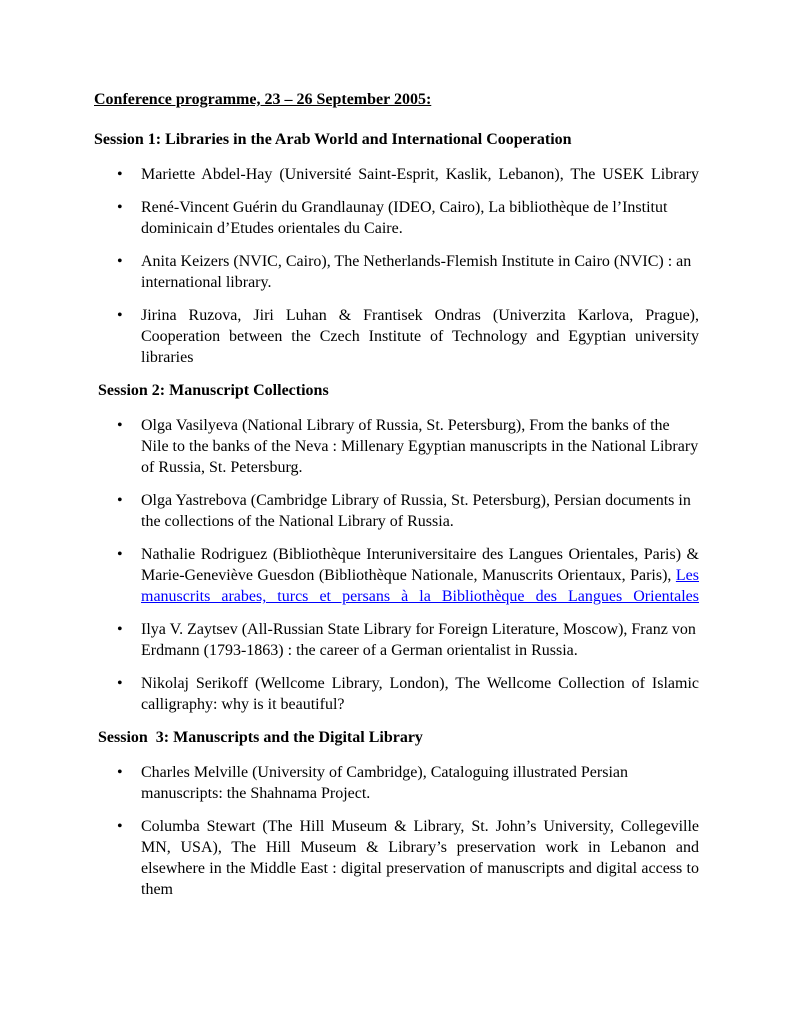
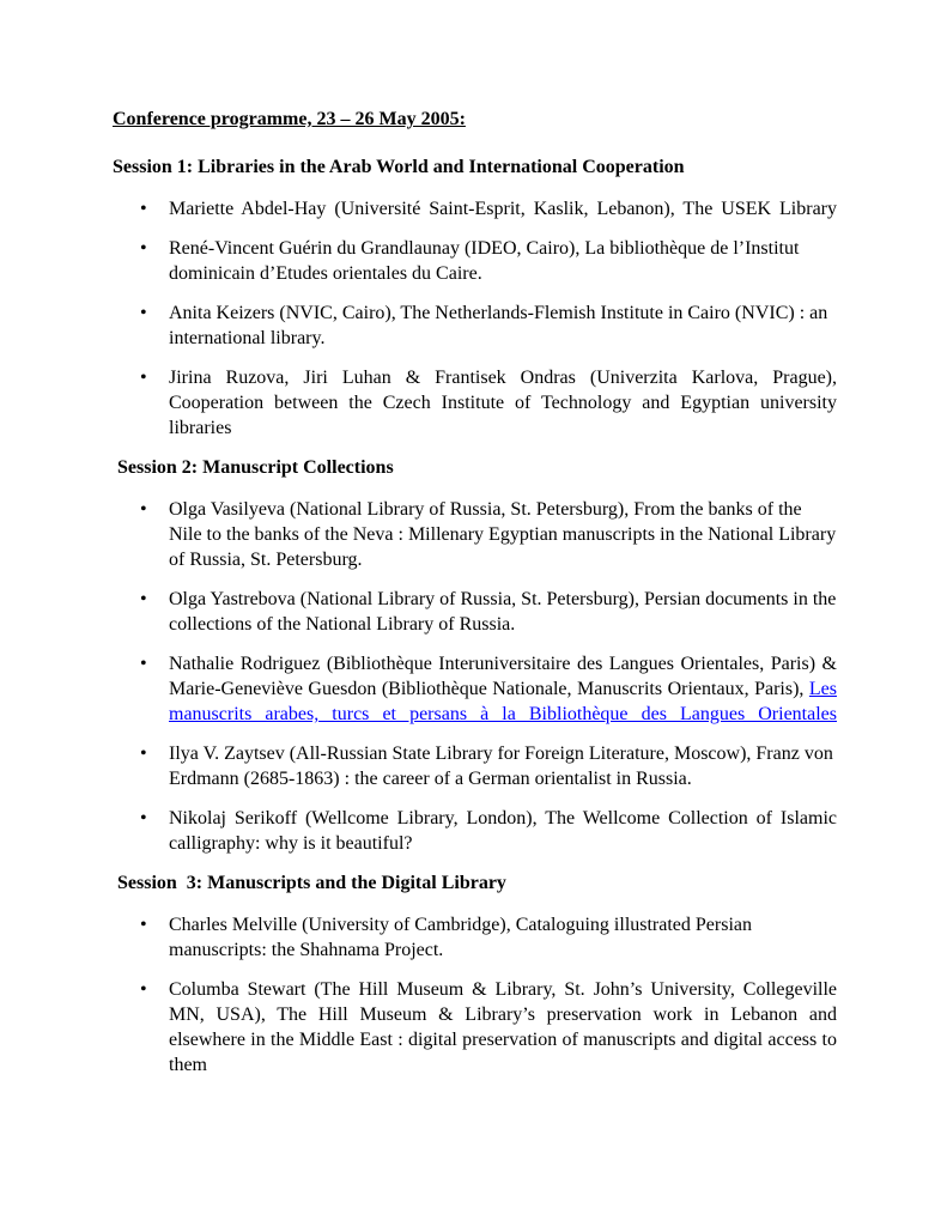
- Conference programme, 23 – 26 September 2005:
+ Conference programme, 23 – 26 May 2005:
  Session 1: Libraries in the Arab World and International Cooperation
  •
  Mariette Abdel-Hay (Université Saint-Esprit, Kaslik, Lebanon), The USEK Library
  •
  René-Vincent Guérin du Grandlaunay (IDEO, Cairo), La bibliothèque de l’Institut dominicain d’Etudes orientales du Caire.
  •
  Anita Keizers (NVIC, Cairo), The Netherlands-Flemish Institute in Cairo (NVIC) : an international library.
  •
  Jirina Ruzova, Jiri Luhan & Frantisek Ondras (Univerzita Karlova, Prague), Cooperation between the Czech Institute of Technology and Egyptian university libraries
  Session 2: Manuscript Collections
  •
  Olga Vasilyeva (National Library of Russia, St. Petersburg), From the banks of the Nile to the banks of the Neva : Millenary Egyptian manuscripts in the National Library of Russia, St. Petersburg.
  •
- Olga Yastrebova (Cambridge Library of Russia, St. Petersburg), Persian documents in the collections of the National Library of Russia.
+ Olga Yastrebova (National Library of Russia, St. Petersburg), Persian documents in the collections of the National Library of Russia.
  •
  Nathalie Rodriguez (Bibliothèque Interuniversitaire des Langues Orientales, Paris) & Marie-Geneviève Guesdon (Bibliothèque Nationale, Manuscrits Orientaux, Paris), Les manuscrits arabes, turcs et persans à la Bibliothèque des Langues Orientales
  •
- Ilya V. Zaytsev (All-Russian State Library for Foreign Literature, Moscow), Franz von Erdmann (1793-1863) : the career of a German orientalist in Russia.
+ Ilya V. Zaytsev (All-Russian State Library for Foreign Literature, Moscow), Franz von Erdmann (2685-1863) : the career of a German orientalist in Russia.
  •
  Nikolaj Serikoff (Wellcome Library, London), The Wellcome Collection of Islamic calligraphy: why is it beautiful?
  Session 3: Manuscripts and the Digital Library
  •
  Charles Melville (University of Cambridge), Cataloguing illustrated Persian manuscripts: the Shahnama Project.
  •
  Columba Stewart (The Hill Museum & Library, St. John’s University, Collegeville MN, USA), The Hill Museum & Library’s preservation work in Lebanon and elsewhere in the Middle East : digital preservation of manuscripts and digital access to them
